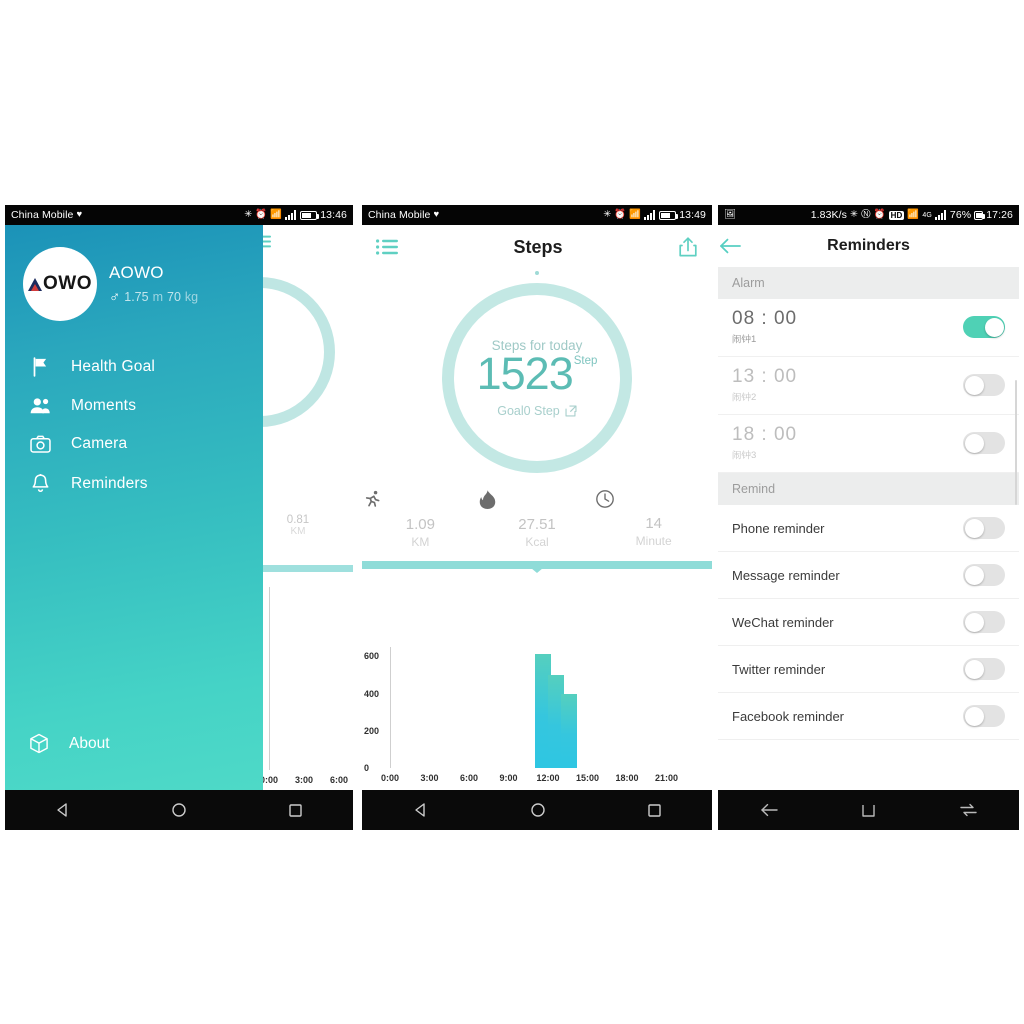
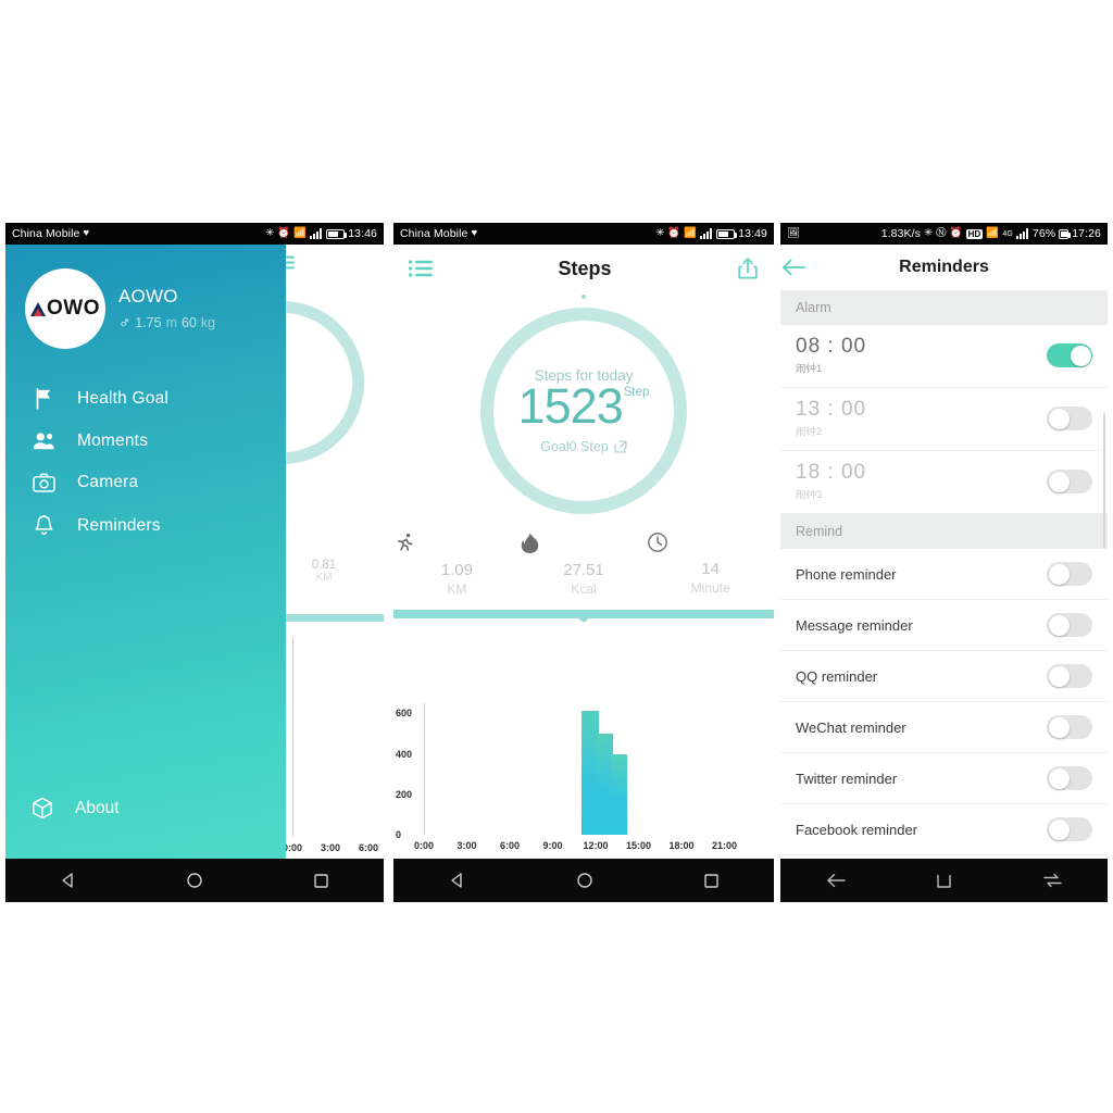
  China Mobile
  ♥
  ✳
  ⏰
  📶
  13:46
  0.81
  KM
  :00
  3:00
  6:00
  OWO
  AOWO
  ♂
  1.75
  m
- 70
+ 60
  kg
  Health Goal
  Moments
  Camera
  Reminders
  About
  China Mobile
  ♥
  ✳
  ⏰
  📶
  13:49
  Steps
  Steps for today
  1523
  Step
  Goal0 Step
  1.09
  KM
  27.51
  Kcal
  14
  Minute
  0
  200
  400
  600
  0:00
  3:00
  6:00
  9:00
  12:00
  15:00
  18:00
  21:00
  🖼
  1.83K/s
  ✳
  Ⓝ
  ⏰
  HD
  📶
  76%
  17:26
  Reminders
  Alarm
  08 : 00
  闹钟1
  13 : 00
  闹钟2
  18 : 00
  闹钟3
  Remind
  Phone reminder
  Message reminder
+ QQ reminder
  WeChat reminder
  Twitter reminder
  Facebook reminder
